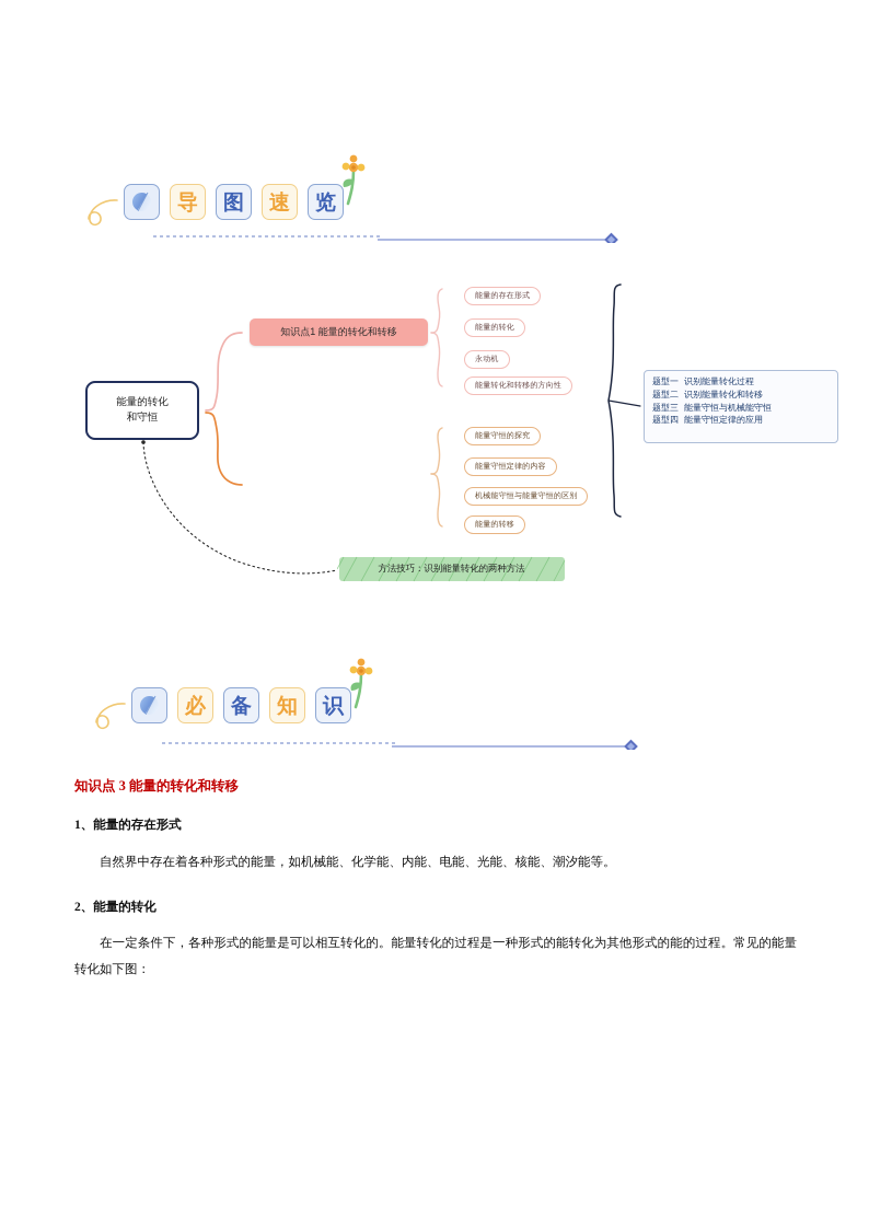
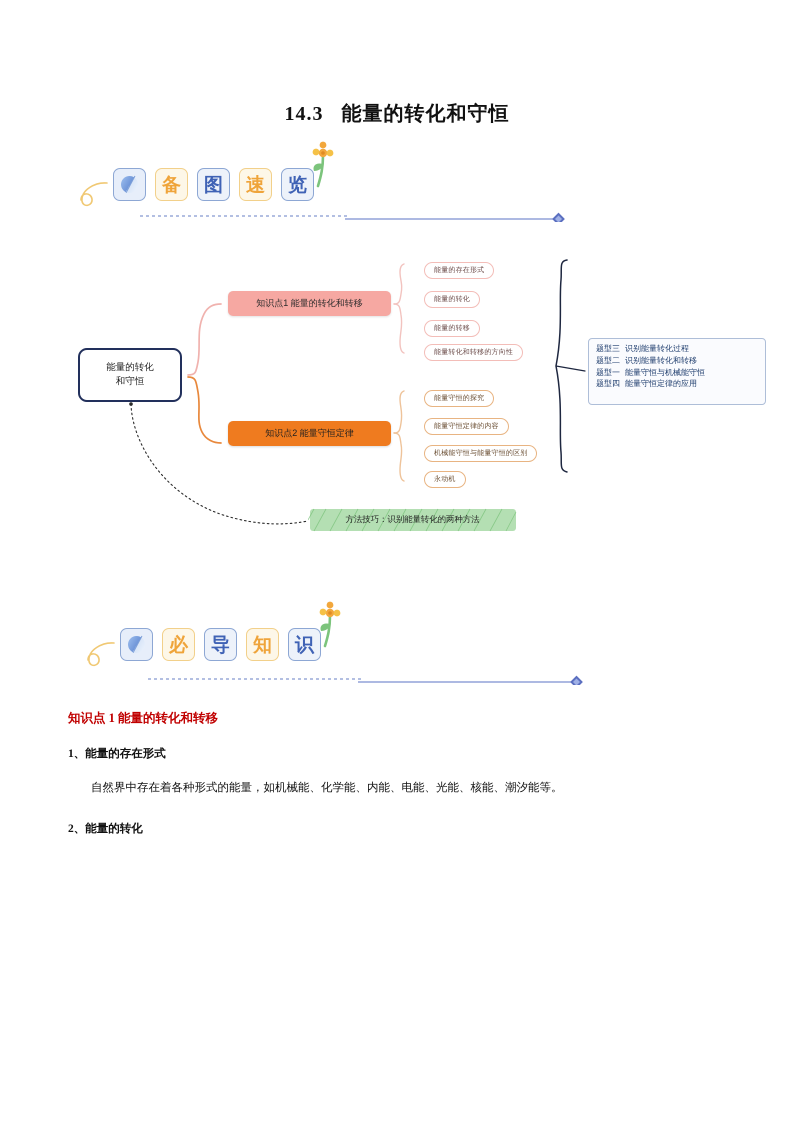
+ 14.3 能量的转化和守恒
- 导
+ 备
  图
  速
  览
  能量的转化
  和守恒
  知识点1 能量的转化和转移
+ 知识点2 能量守恒定律
  能量的存在形式
  能量的转化
- 永动机
+ 能量的转移
  能量转化和转移的方向性
  能量守恒的探究
  能量守恒定律的内容
  机械能守恒与能量守恒的区别
- 能量的转移
+ 永动机
- 题型一 识别能量转化过程
+ 题型三 识别能量转化过程
  题型二 识别能量转化和转移
- 题型三 能量守恒与机械能守恒
+ 题型一 能量守恒与机械能守恒
  题型四 能量守恒定律的应用
  方法技巧：识别能量转化的两种方法
  必
- 备
+ 导
  知
  识
- 知识点 3 能量的转化和转移
+ 知识点 1 能量的转化和转移
  1、能量的存在形式
  自然界中存在着各种形式的能量，如机械能、化学能、内能、电能、光能、核能、潮汐能等。
  2、能量的转化
- 在一定条件下，各种形式的能量是可以相互转化的。能量转化的过程是一种形式的能转化为其他形式的能的过程。常见的能量转化如下图：
